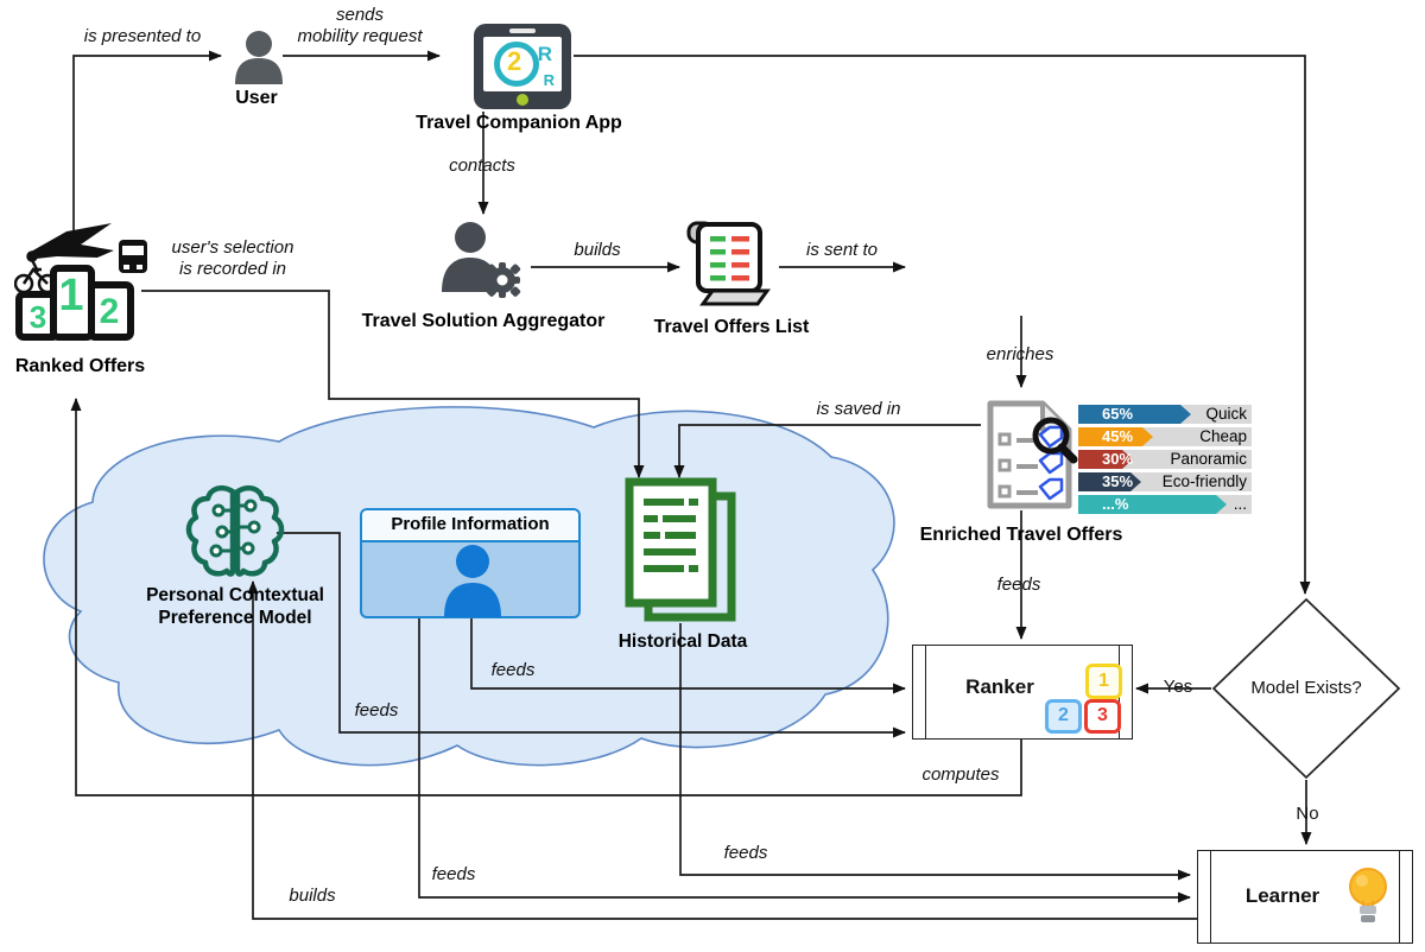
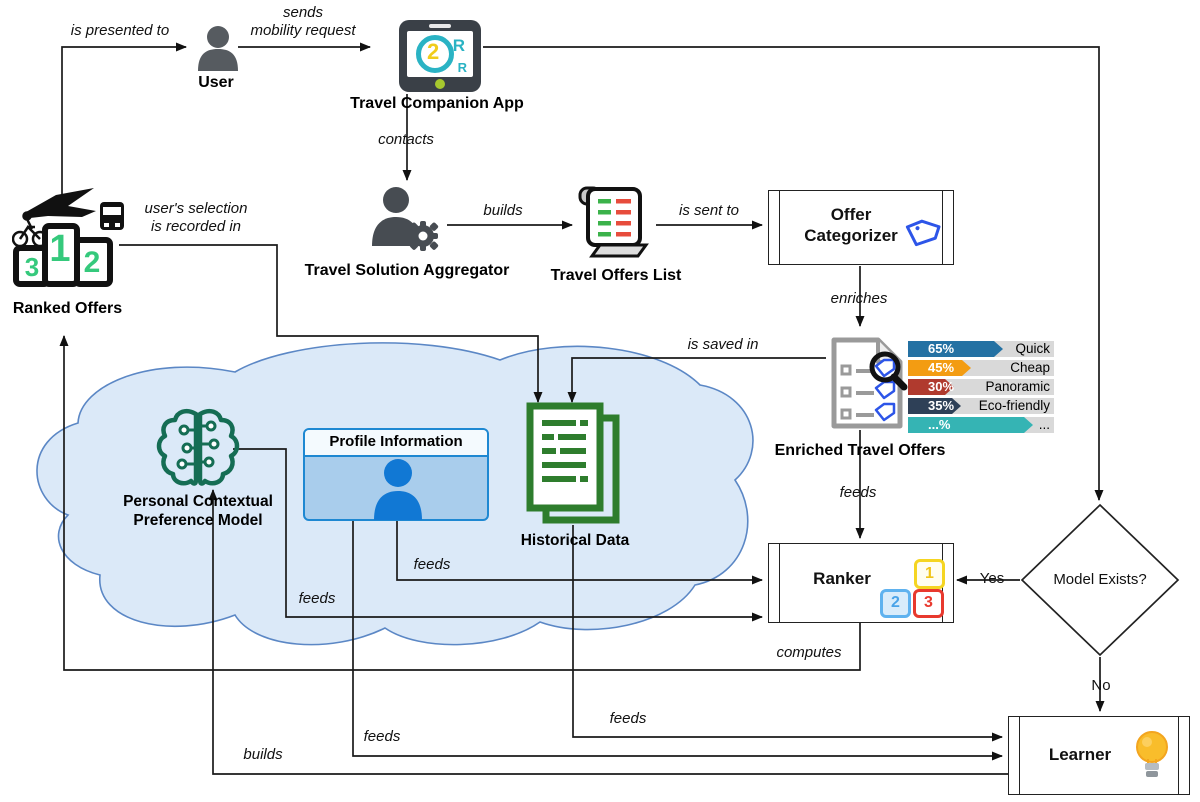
  2
  R
  R
+ Offer
+ Categorizer
  65%
  Quick
  45%
  Cheap
  30%
  Panoramic
  35%
  Eco-friendly
  ...%
  ...
  Ranker
  1
  2
  3
  Learner
  3
  1
  2
  Profile Information
  is presented to
  User
  sends
  mobility request
  Travel Companion App
  contacts
  Travel Solution Aggregator
  builds
  Travel Offers List
  is sent to
  enriches
  is saved in
  Enriched Travel Offers
  feeds
  user's selection
  is recorded in
  Ranked Offers
  Model Exists?
  Yes
  No
  computes
  Personal Contextual
  Preference Model
  Historical Data
  feeds
  feeds
  feeds
  feeds
  builds
